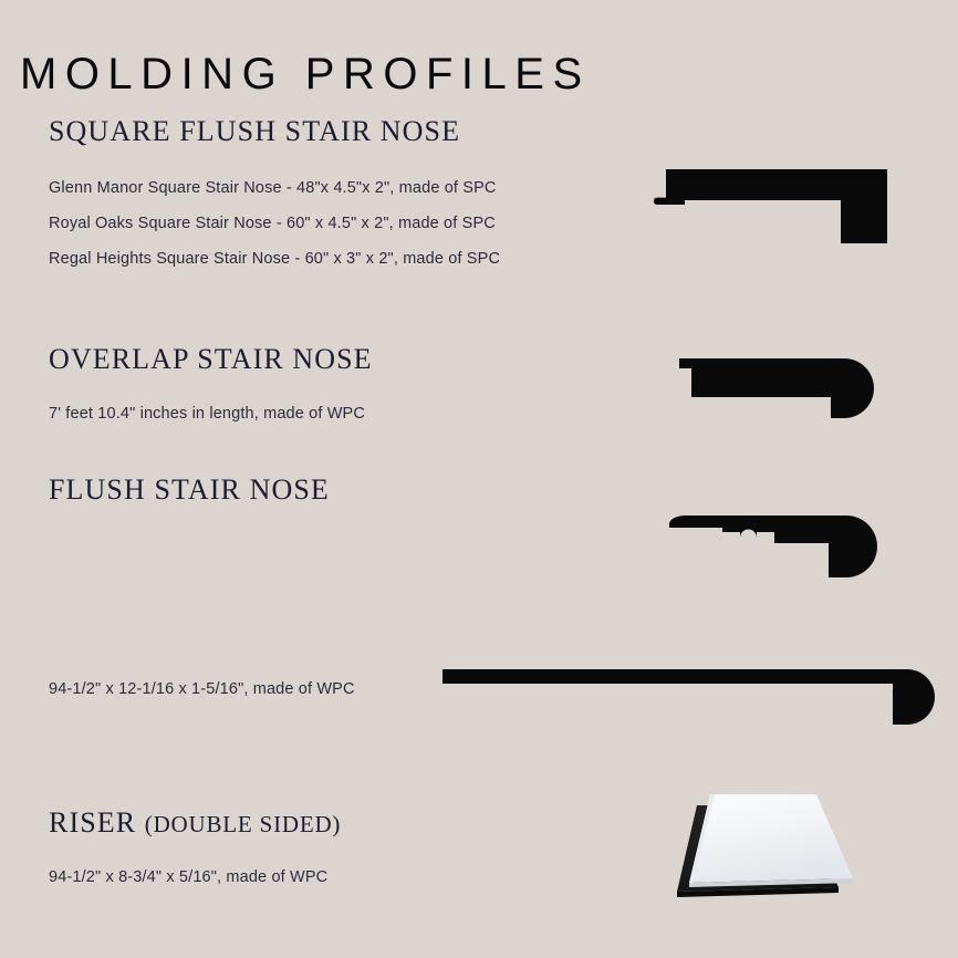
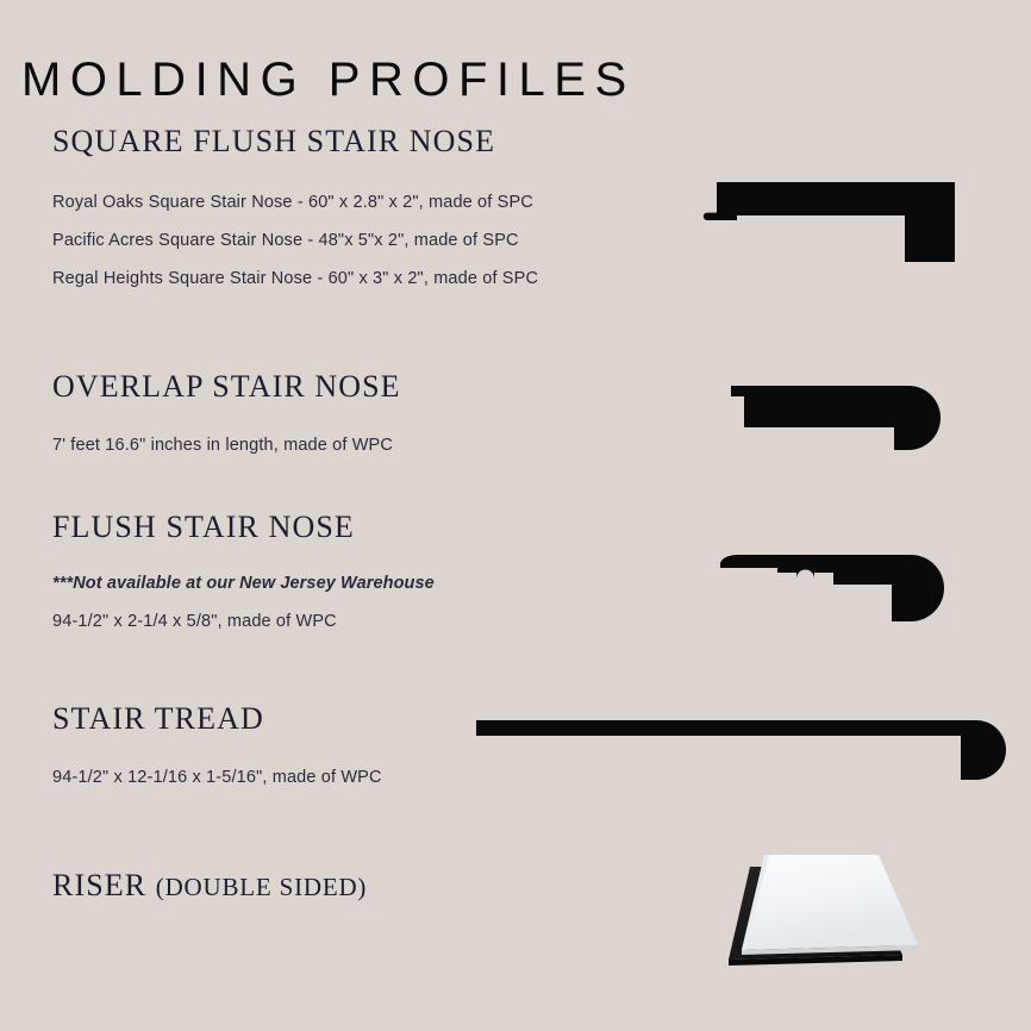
  MOLDING PROFILES
  SQUARE FLUSH STAIR NOSE
- Glenn Manor Square Stair Nose - 48"x 4.5"x 2", made of SPC
- Royal Oaks Square Stair Nose - 60" x 4.5" x 2", made of SPC
+ Royal Oaks Square Stair Nose - 60" x 2.8" x 2", made of SPC
+ Pacific Acres Square Stair Nose - 48"x 5"x 2", made of SPC
  Regal Heights Square Stair Nose - 60" x 3" x 2", made of SPC
  OVERLAP STAIR NOSE
- 7' feet 10.4" inches in length, made of WPC
+ 7' feet 16.6" inches in length, made of WPC
  FLUSH STAIR NOSE
+ ***Not available at our New Jersey Warehouse
+ 94-1/2" x 2-1/4 x 5/8", made of WPC
+ STAIR TREAD
  94-1/2" x 12-1/16 x 1-5/16", made of WPC
  RISER (DOUBLE SIDED)
- 94-1/2" x 8-3/4" x 5/16", made of WPC
